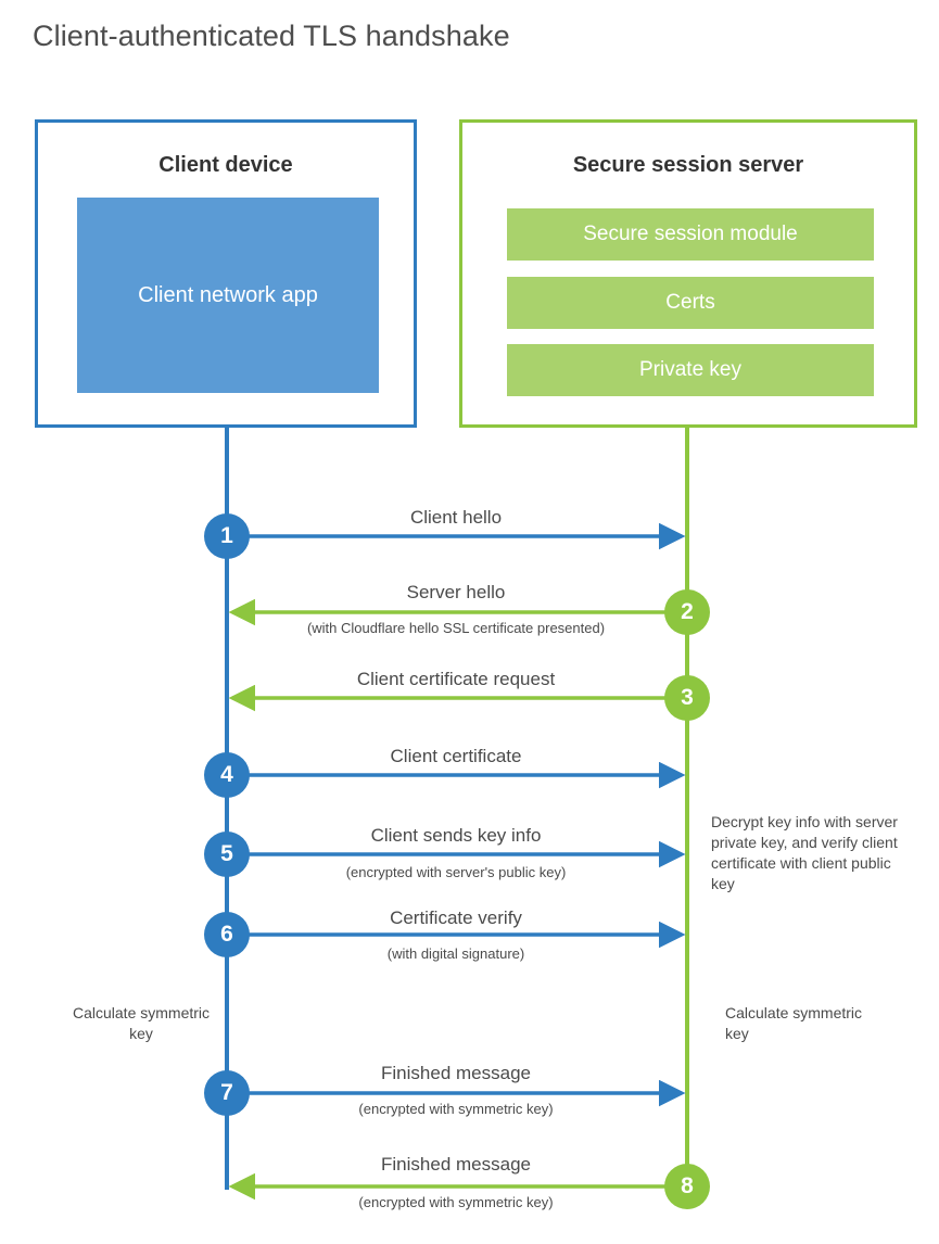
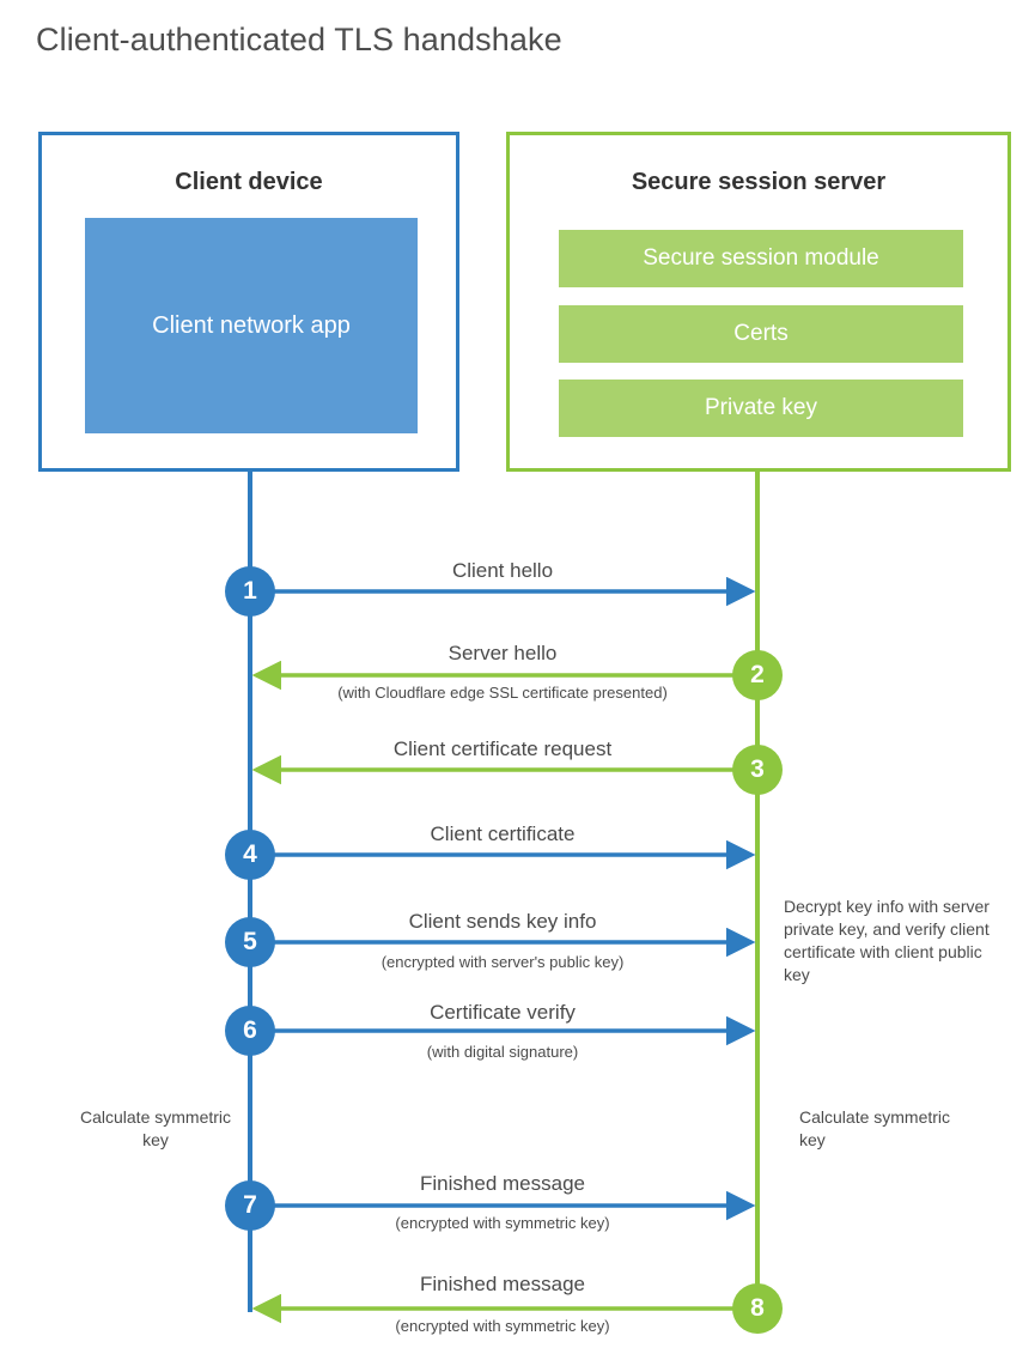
  Client-authenticated TLS handshake
  Client device
  Client network app
  Secure session server
  Secure session module
  Certs
  Private key
  1
  2
  3
  4
  5
  6
  7
  8
  Client hello
  Server hello
- (with Cloudflare hello SSL certificate presented)
+ (with Cloudflare edge SSL certificate presented)
  Client certificate request
  Client certificate
  Client sends key info
  (encrypted with server's public key)
  Certificate verify
  (with digital signature)
  Finished message
  (encrypted with symmetric key)
  Finished message
  (encrypted with symmetric key)
  Decrypt key info with server private key, and verify client certificate with client public key
  Calculate symmetric key
  Calculate symmetric key
